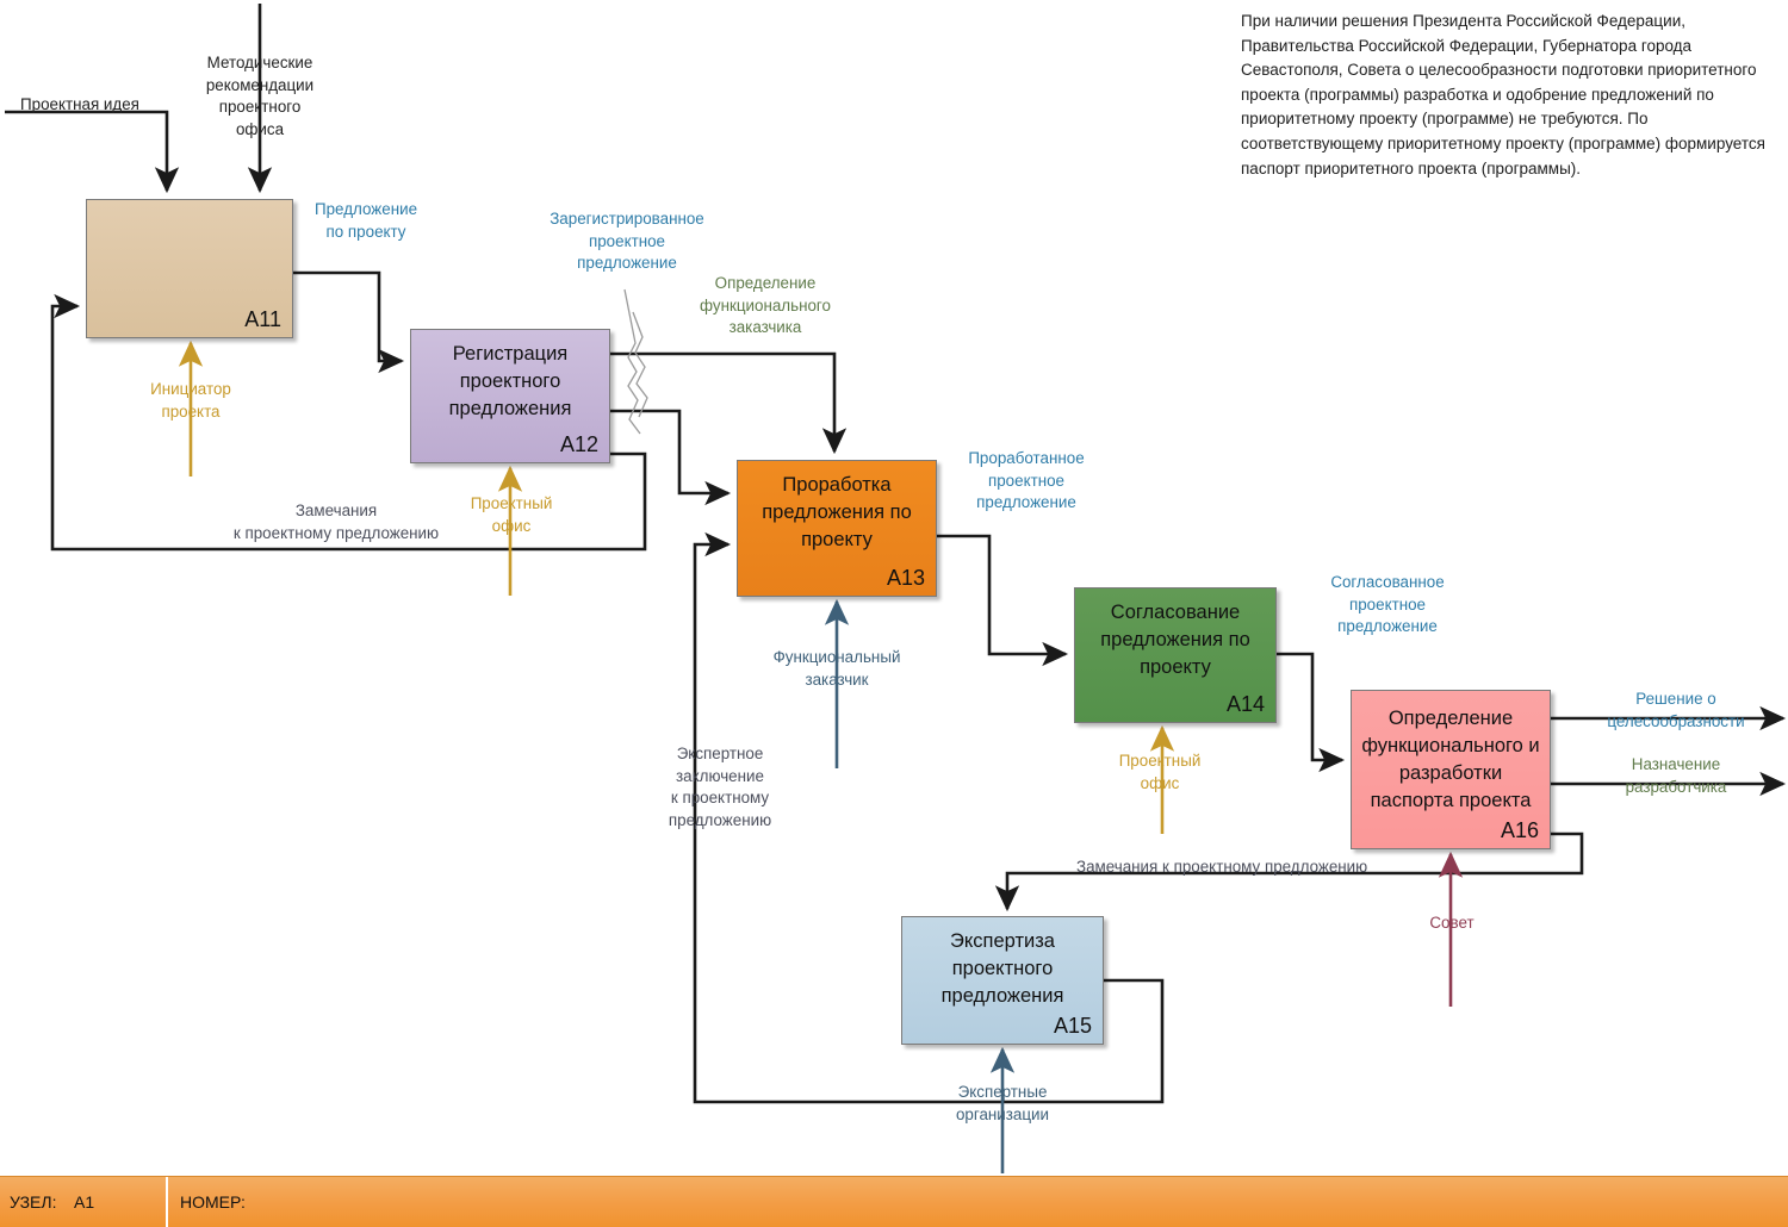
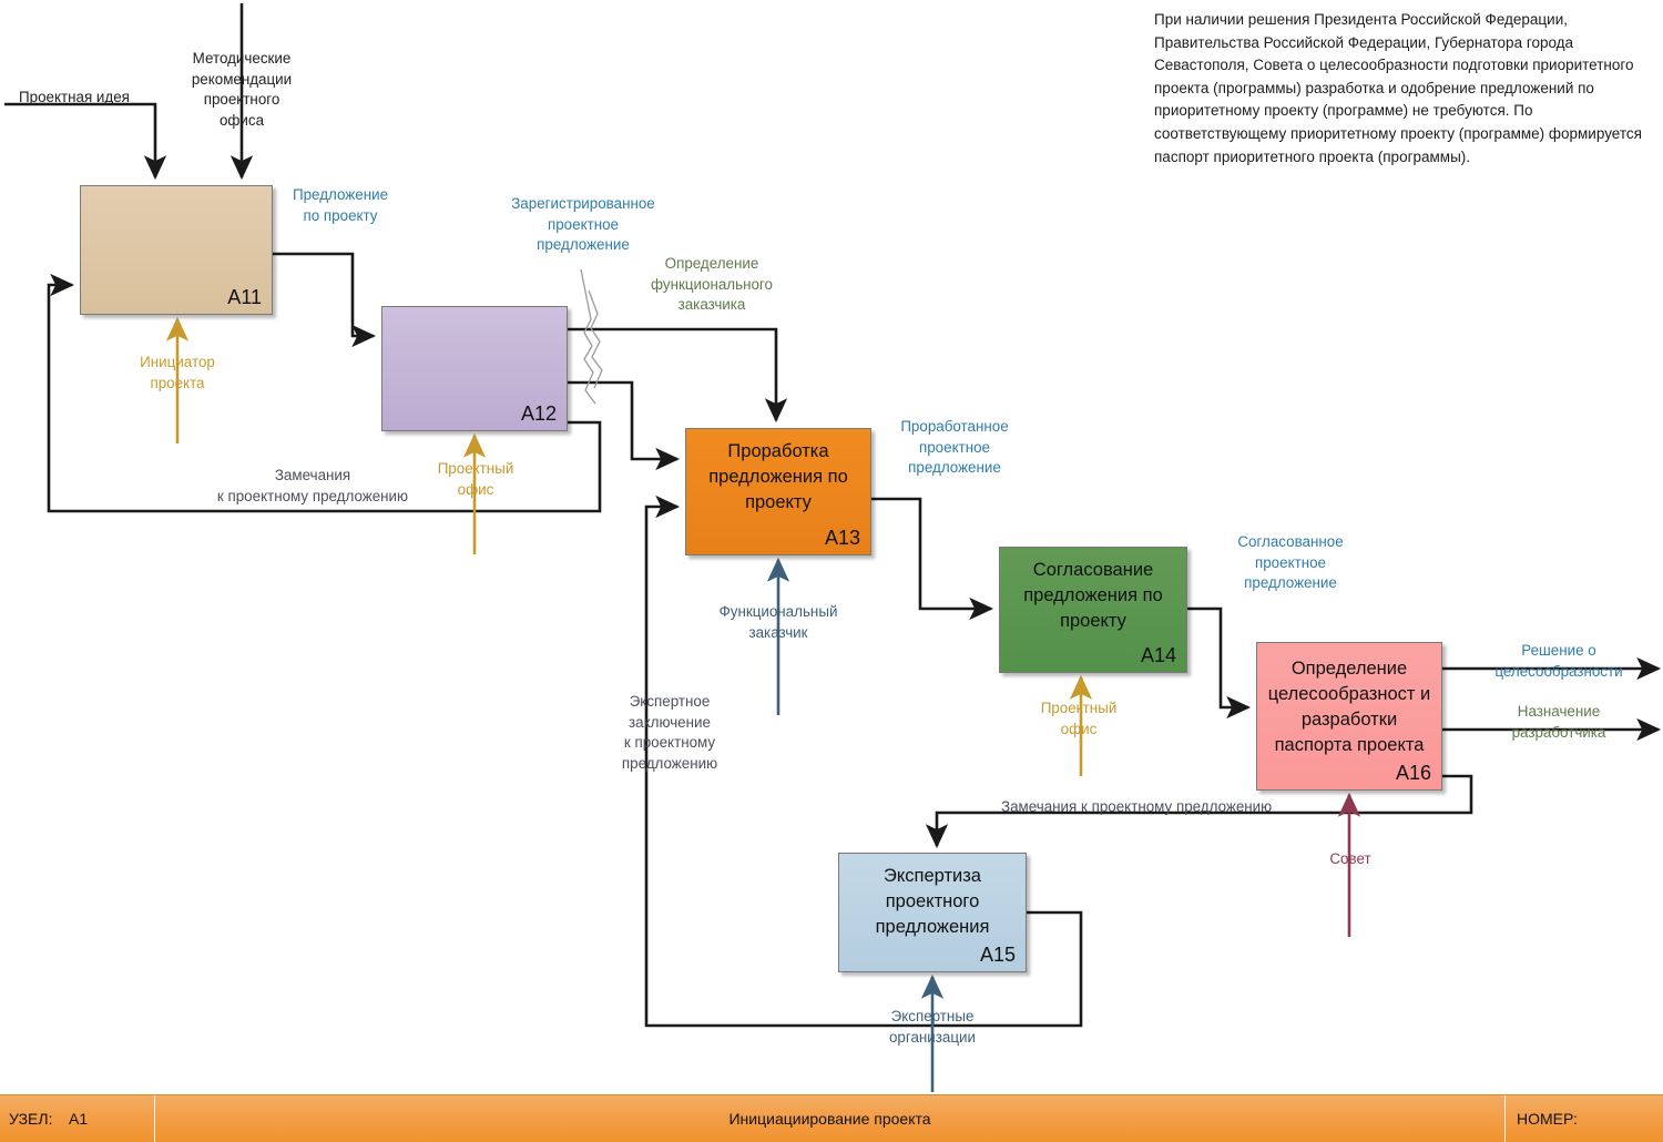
  A11
- Регистрация проектного предложения
  A12
  Проработка предложения по проекту
  A13
  Согласование предложения по проекту
  A14
  Экспертиза проектного предложения
  A15
- Определение функционального и разработки паспорта проекта
+ Определение целесообразност и разработки паспорта проекта
  A16
  Проектная идея
  Методические
  рекомендации
  проектного
  офиса
  Предложение
  по проекту
  Инициатор
  проекта
  Зарегистрированное
  проектное
  предложение
  Определение
  функционального
  заказчика
  Проектный
  офис
  Замечания
  к проектному предложению
  Проработанное
  проектное
  предложение
  Функциональный
  заказчик
  Экспертное
  заключение
  к проектному
  предложению
  Согласованное
  проектное
  предложение
  Проектный
  офис
  Решение о
  целесообразности
  Назначение
  разработчика
  Замечания к проектному предложению
  Совет
  Экспертные
  организации
  При наличии решения Президента Российской Федерации, Правительства Российской Федерации, Губернатора города Севастополя, Совета о целесообразности подготовки приоритетного проекта (программы) разработка и одобрение предложений по приоритетному проекту (программе) не требуются. По соответствующему приоритетному проекту (программе) формируется паспорт приоритетного проекта (программы).
  УЗЕЛ:
  A1
+ Инициациирование проекта
  НОМЕР:
